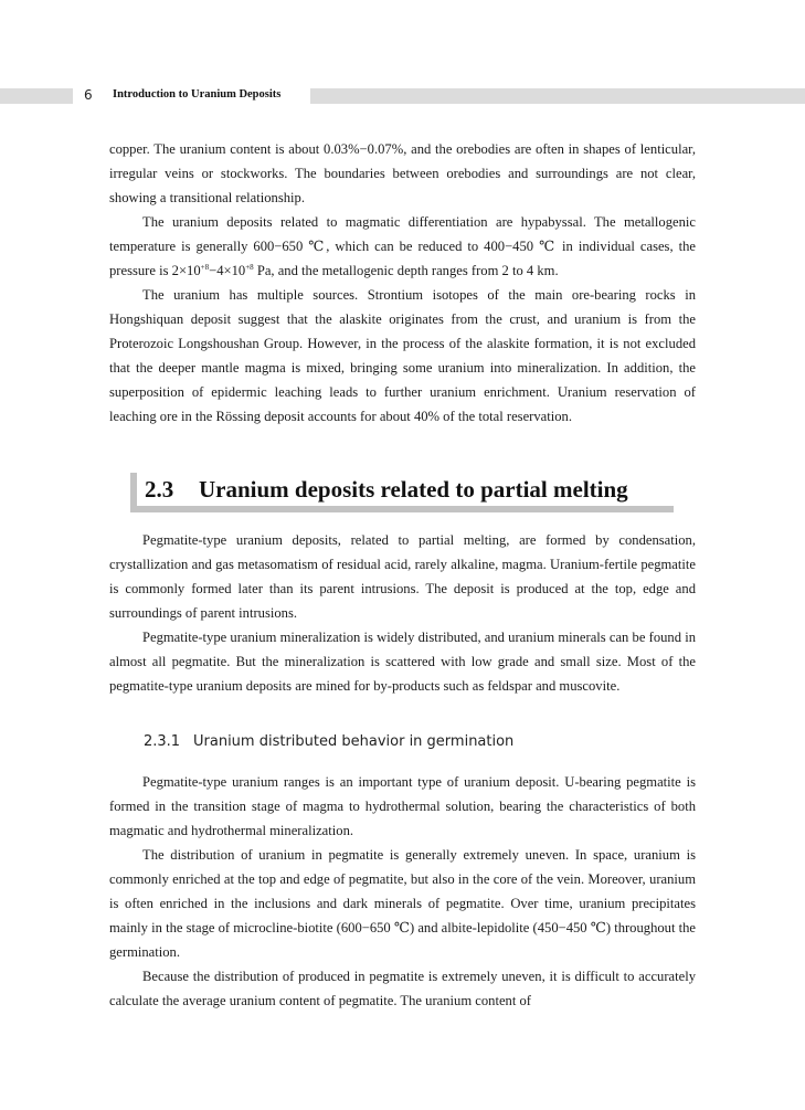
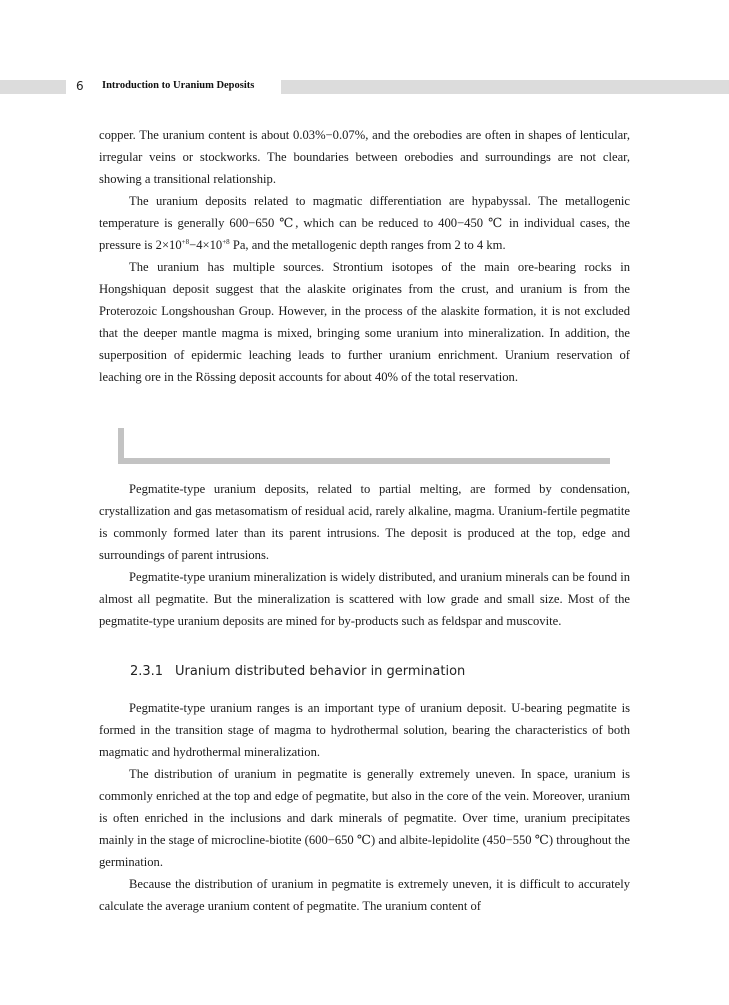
  6
  Introduction to Uranium Deposits
  copper. The uranium content is about 0.03%−0.07%, and the orebodies are often in shapes of lenticular, irregular veins or stockworks. The boundaries between orebodies and surroundings are not clear, showing a transitional relationship.
  The uranium deposits related to magmatic differentiation are hypabyssal. The metallogenic temperature is generally 600−650 ℃, which can be reduced to 400−450 ℃ in individual cases, the pressure is 2×10+8−4×10+8 Pa, and the metallogenic depth ranges from 2 to 4 km.
  The uranium has multiple sources. Strontium isotopes of the main ore-bearing rocks in Hongshiquan deposit suggest that the alaskite originates from the crust, and uranium is from the Proterozoic Longshoushan Group. However, in the process of the alaskite formation, it is not excluded that the deeper mantle magma is mixed, bringing some uranium into mineralization. In addition, the superposition of epidermic leaching leads to further uranium enrichment. Uranium reservation of leaching ore in the Rössing deposit accounts for about 40% of the total reservation.
- 2.3 Uranium deposits related to partial melting
  Pegmatite-type uranium deposits, related to partial melting, are formed by condensation, crystallization and gas metasomatism of residual acid, rarely alkaline, magma. Uranium-fertile pegmatite is commonly formed later than its parent intrusions. The deposit is produced at the top, edge and surroundings of parent intrusions.
  Pegmatite-type uranium mineralization is widely distributed, and uranium minerals can be found in almost all pegmatite. But the mineralization is scattered with low grade and small size. Most of the pegmatite-type uranium deposits are mined for by-products such as feldspar and muscovite.
  2.3.1 Uranium distributed behavior in germination
  Pegmatite-type uranium ranges is an important type of uranium deposit. U-bearing pegmatite is formed in the transition stage of magma to hydrothermal solution, bearing the characteristics of both magmatic and hydrothermal mineralization.
- The distribution of uranium in pegmatite is generally extremely uneven. In space, uranium is commonly enriched at the top and edge of pegmatite, but also in the core of the vein. Moreover, uranium is often enriched in the inclusions and dark minerals of pegmatite. Over time, uranium precipitates mainly in the stage of microcline-biotite (600−650 ℃) and albite-lepidolite (450−450 ℃) throughout the germination.
+ The distribution of uranium in pegmatite is generally extremely uneven. In space, uranium is commonly enriched at the top and edge of pegmatite, but also in the core of the vein. Moreover, uranium is often enriched in the inclusions and dark minerals of pegmatite. Over time, uranium precipitates mainly in the stage of microcline-biotite (600−650 ℃) and albite-lepidolite (450−550 ℃) throughout the germination.
- Because the distribution of produced in pegmatite is extremely uneven, it is difficult to accurately calculate the average uranium content of pegmatite. The uranium content of
+ Because the distribution of uranium in pegmatite is extremely uneven, it is difficult to accurately calculate the average uranium content of pegmatite. The uranium content of
